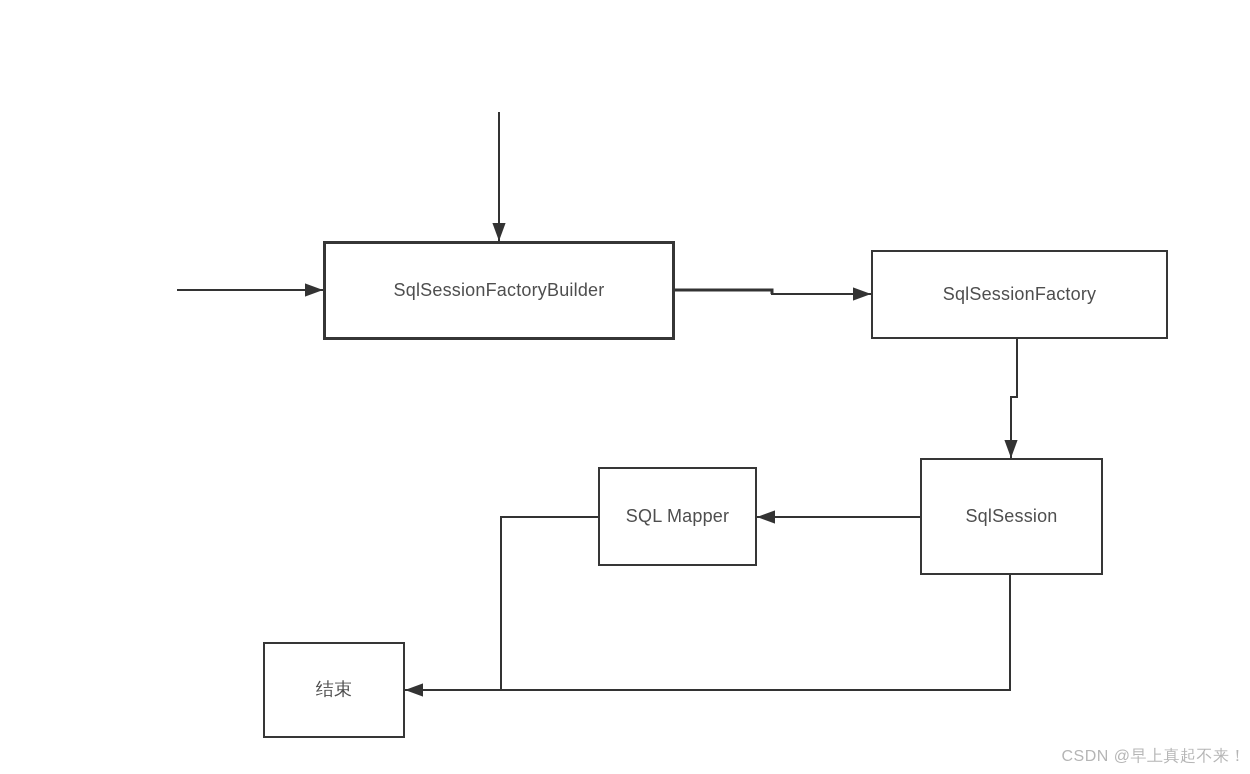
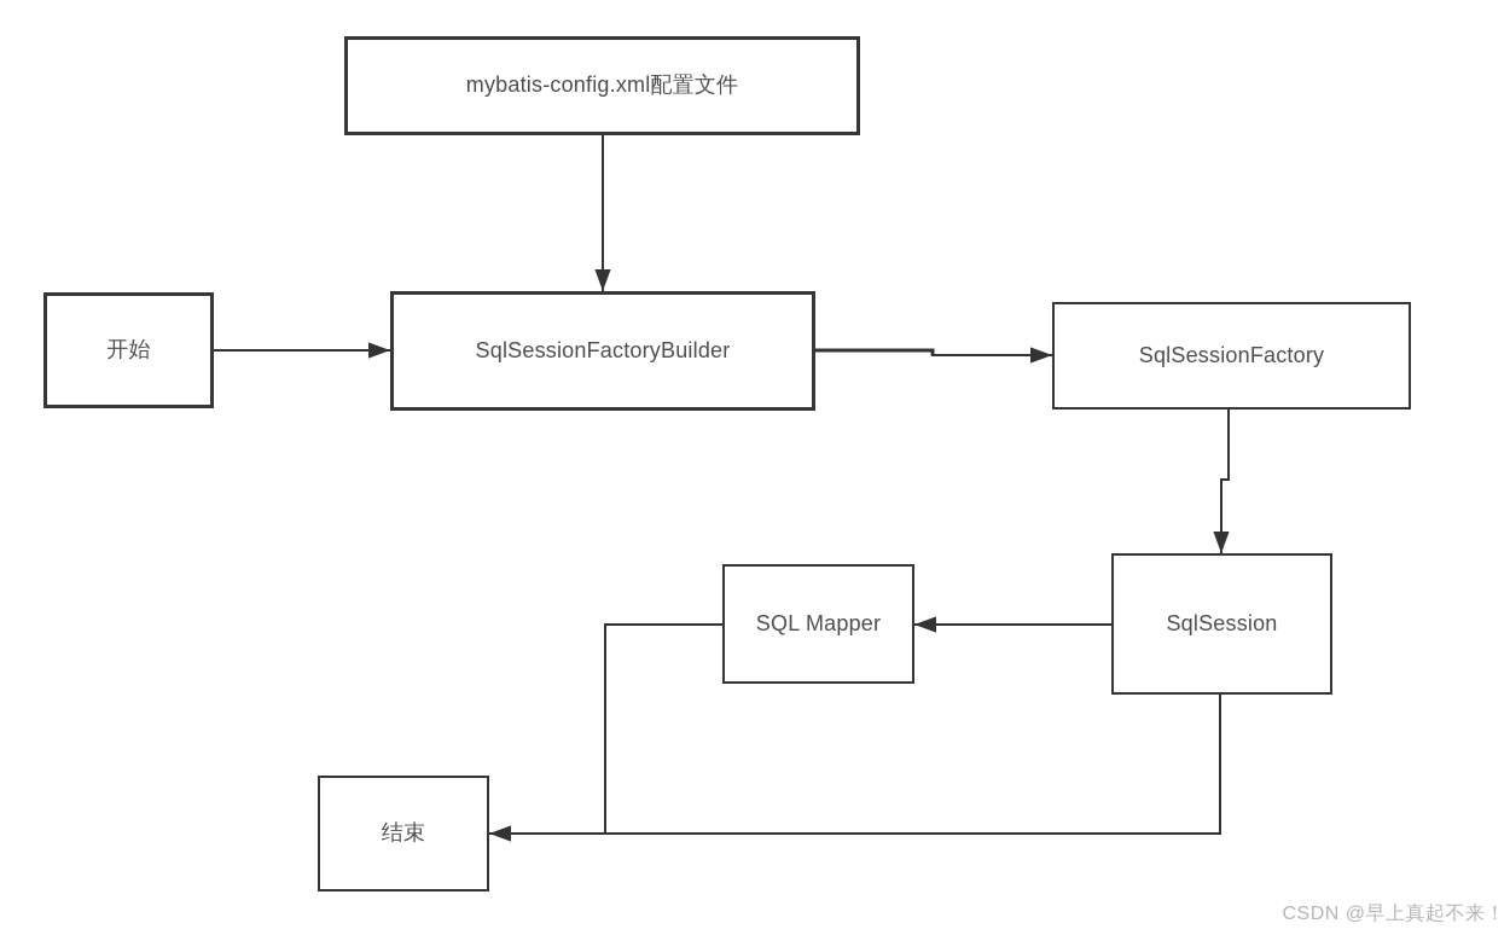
+ mybatis-config.xml配置文件
+ 开始
  SqlSessionFactoryBuilder
  SqlSessionFactory
  SqlSession
  SQL Mapper
  结束
  CSDN @早上真起不来！
